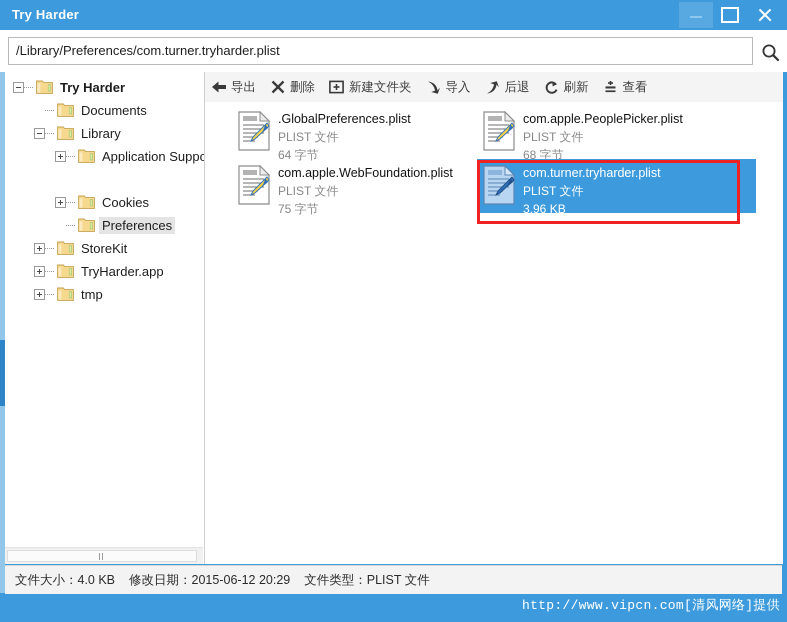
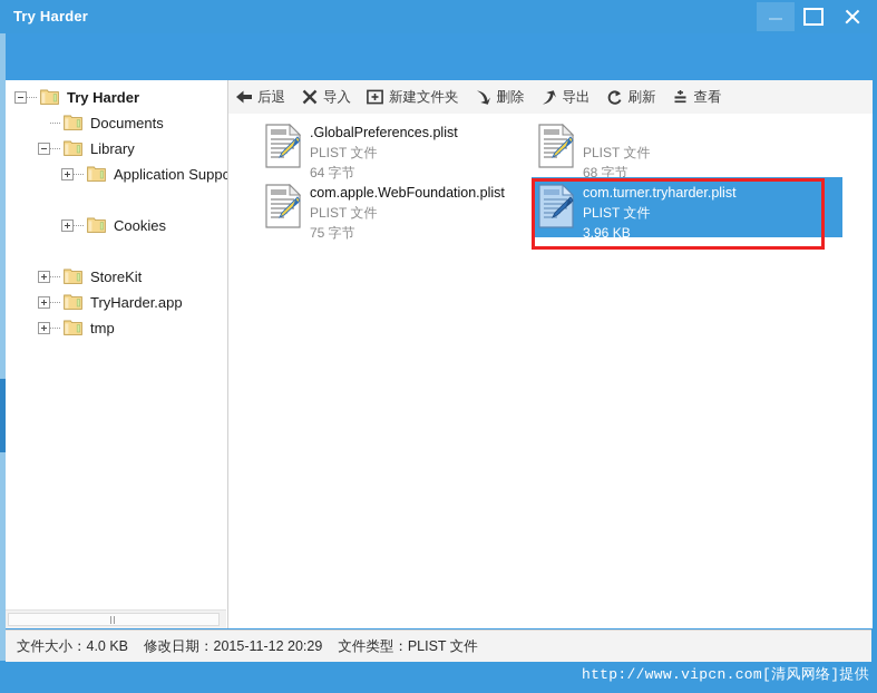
  Try Harder
- /Library/Preferences/com.turner.tryharder.plist
- 导出
+ 后退
- 删除
+ 导入
  新建文件夹
- 导入
+ 删除
- 后退
+ 导出
  刷新
  查看
  Try Harder
  Documents
  Library
  Application Suppo
  Cookies
- Preferences
  StoreKit
  TryHarder.app
  tmp
  .GlobalPreferences.plist
  PLIST 文件
  64 字节
- com.apple.PeoplePicker.plist
  PLIST 文件
  68 字节
  com.apple.WebFoundation.plist
  PLIST 文件
  75 字节
  com.turner.tryharder.plist
  PLIST 文件
  3.96 KB
  文件大小：4.0 KB
- 修改日期：2015-06-12 20:29
+ 修改日期：2015-11-12 20:29
  文件类型：PLIST 文件
  http://www.vipcn.com[清风网络]提供
